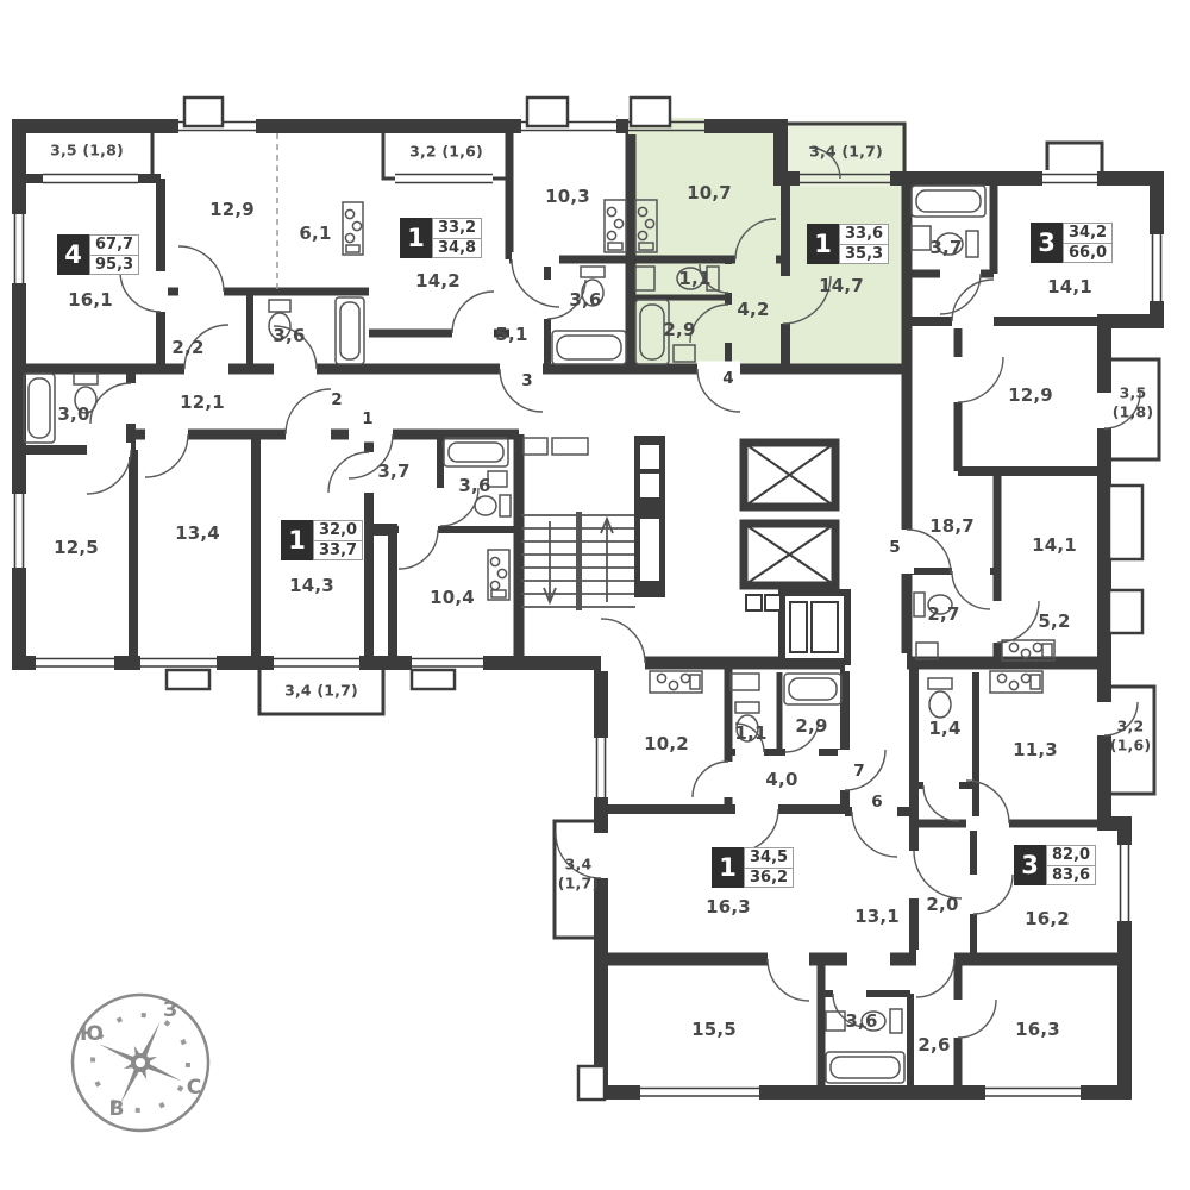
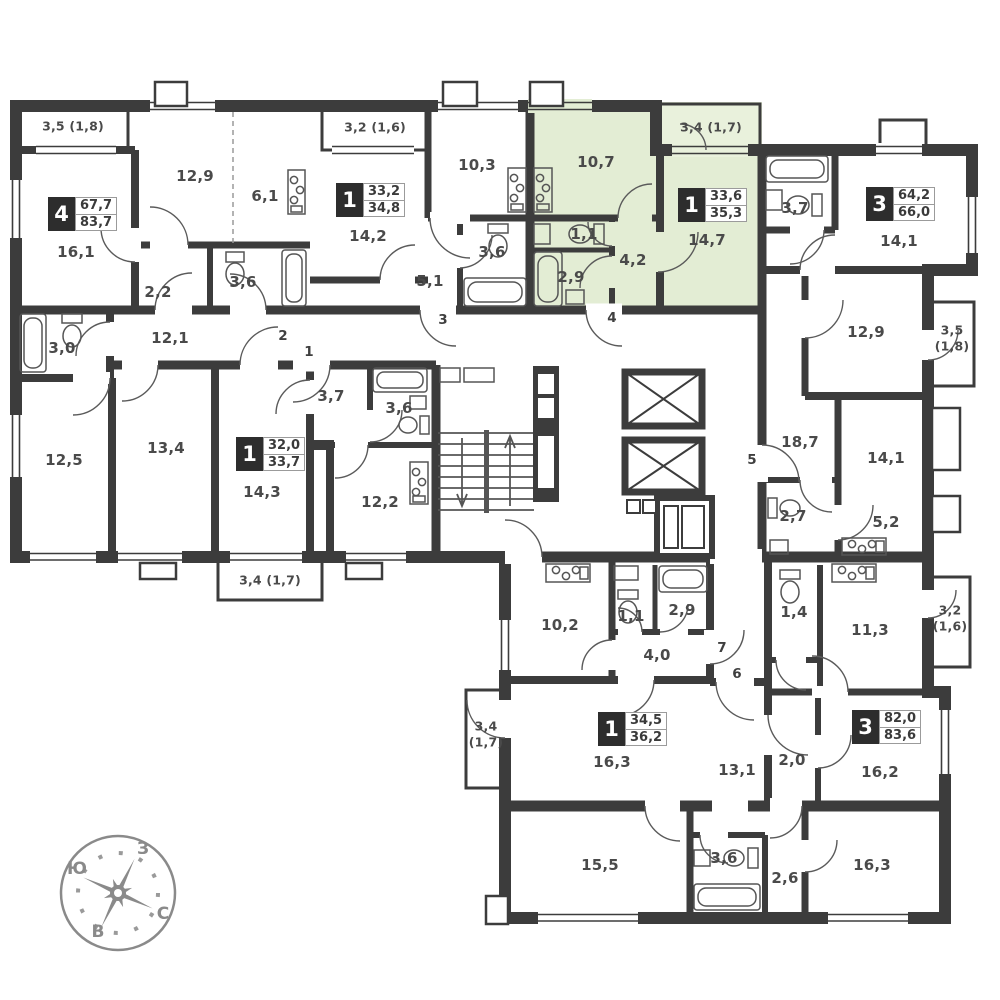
  3,5 (1,8)
  12,9
  6,1
  16,1
  2,2
  3,6
  3,0
  12,1
  12,5
  13,4
  4
  67,7
- 95,3
+ 83,7
  14,3
  3,4 (1,7)
  3,7
  3,6
- 10,4
+ 12,2
  1
  32,0
  33,7
  3,2 (1,6)
  14,2
  10,3
  5,1
  3,6
  1
  33,2
  34,8
  10,7
  1,1
  2,9
  4,2
  14,7
  3,4 (1,7)
  1
  33,6
  35,3
  3,7
  14,1
  12,9
  3,5
  (1,8)
  18,7
  2,7
  14,1
  5,2
  3
- 34,2
+ 64,2
  66,0
  10,2
  1,1
  2,9
  4,0
  16,3
  3,4
  (1,7)
  1
  34,5
  36,2
  1,4
  11,3
  3,2
  (1,6)
  2,0
  16,2
  13,1
  15,5
  3,6
  2,6
  16,3
  3
  82,0
  83,6
  1
  2
  3
  4
  5
  6
  7
  З
  Ю
  В
  С
